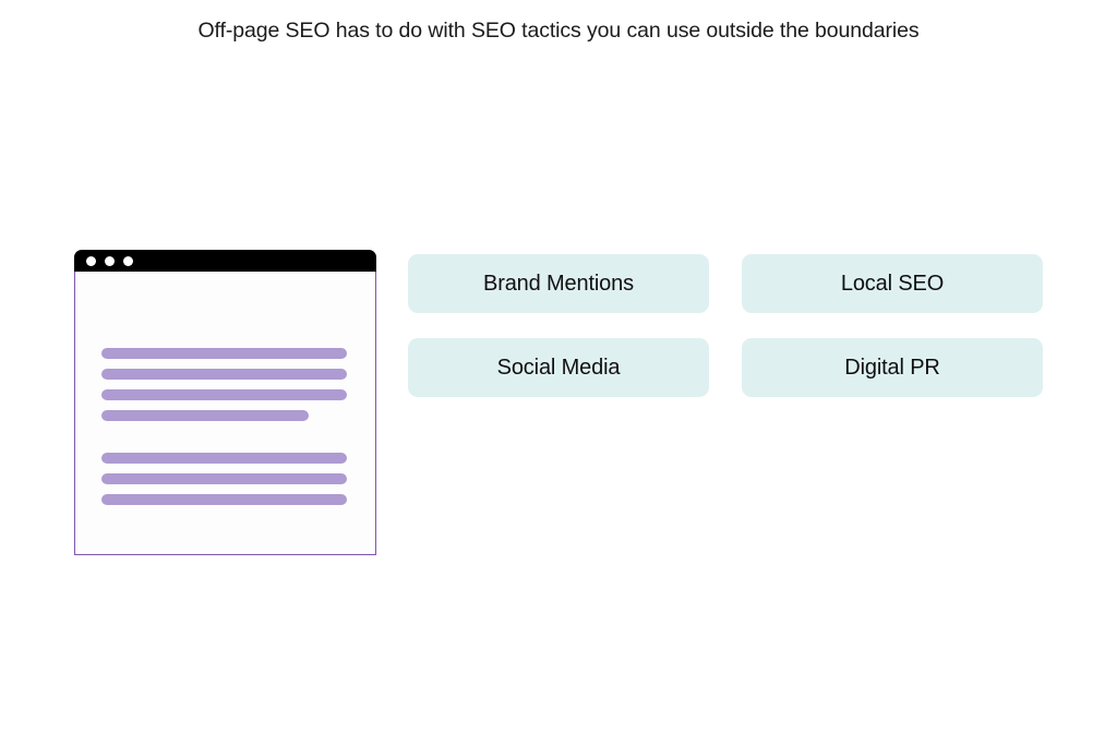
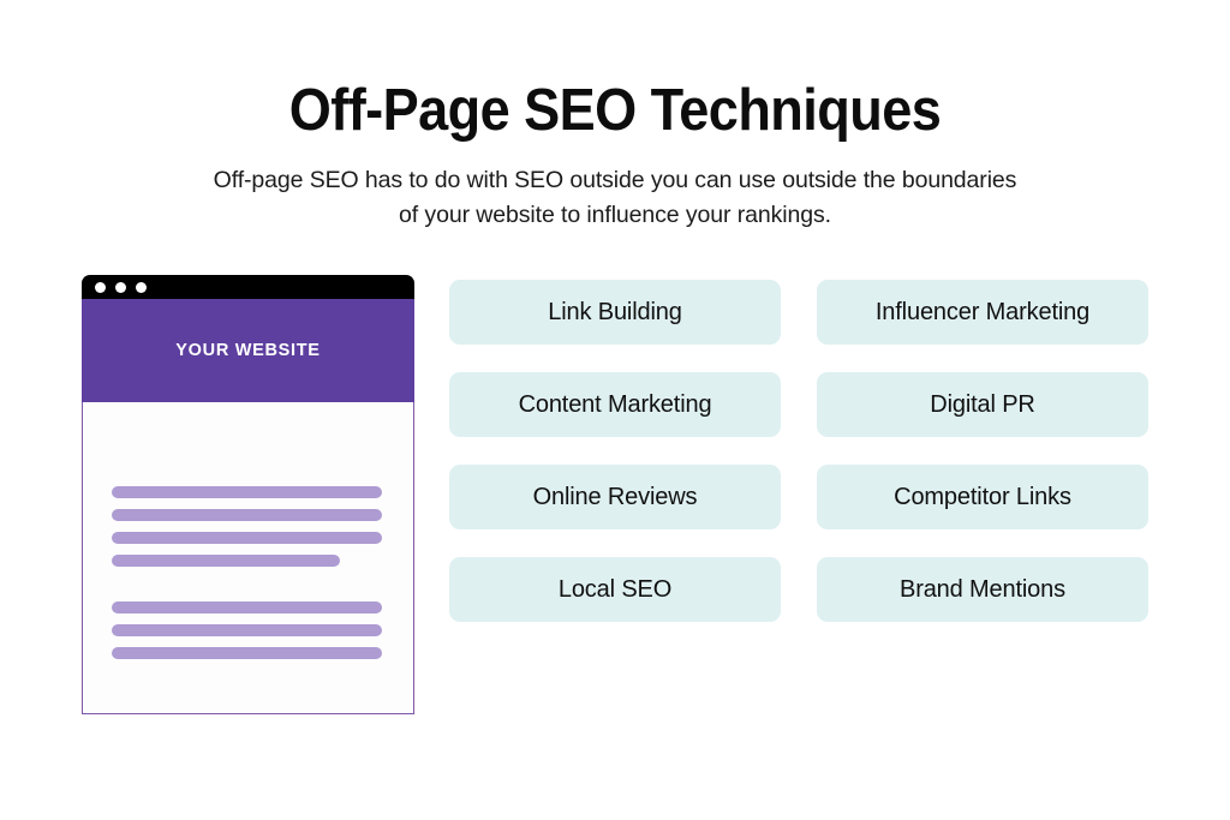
+ Off-Page SEO Techniques
- Off-page SEO has to do with SEO tactics you can use outside the boundaries
+ Off-page SEO has to do with SEO outside you can use outside the boundaries
+ of your website to influence your rankings.
+ YOUR WEBSITE
+ Link Building
+ Influencer Marketing
+ Content Marketing
- Brand Mentions
+ Digital PR
+ Online Reviews
+ Competitor Links
  Local SEO
- Social Media
- Digital PR
+ Brand Mentions
